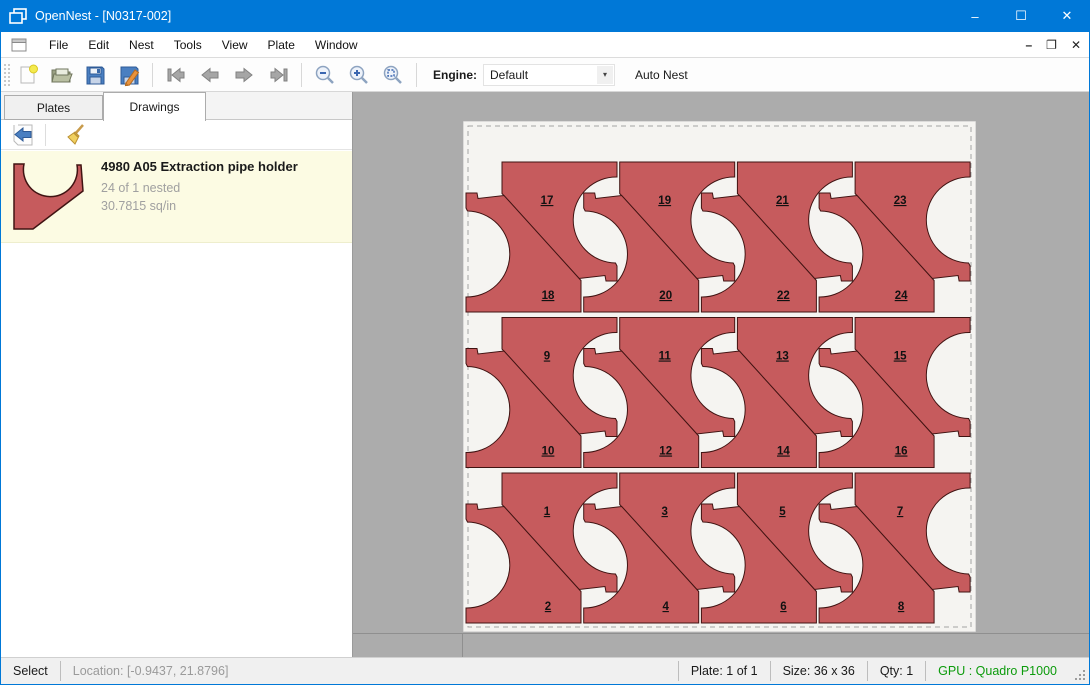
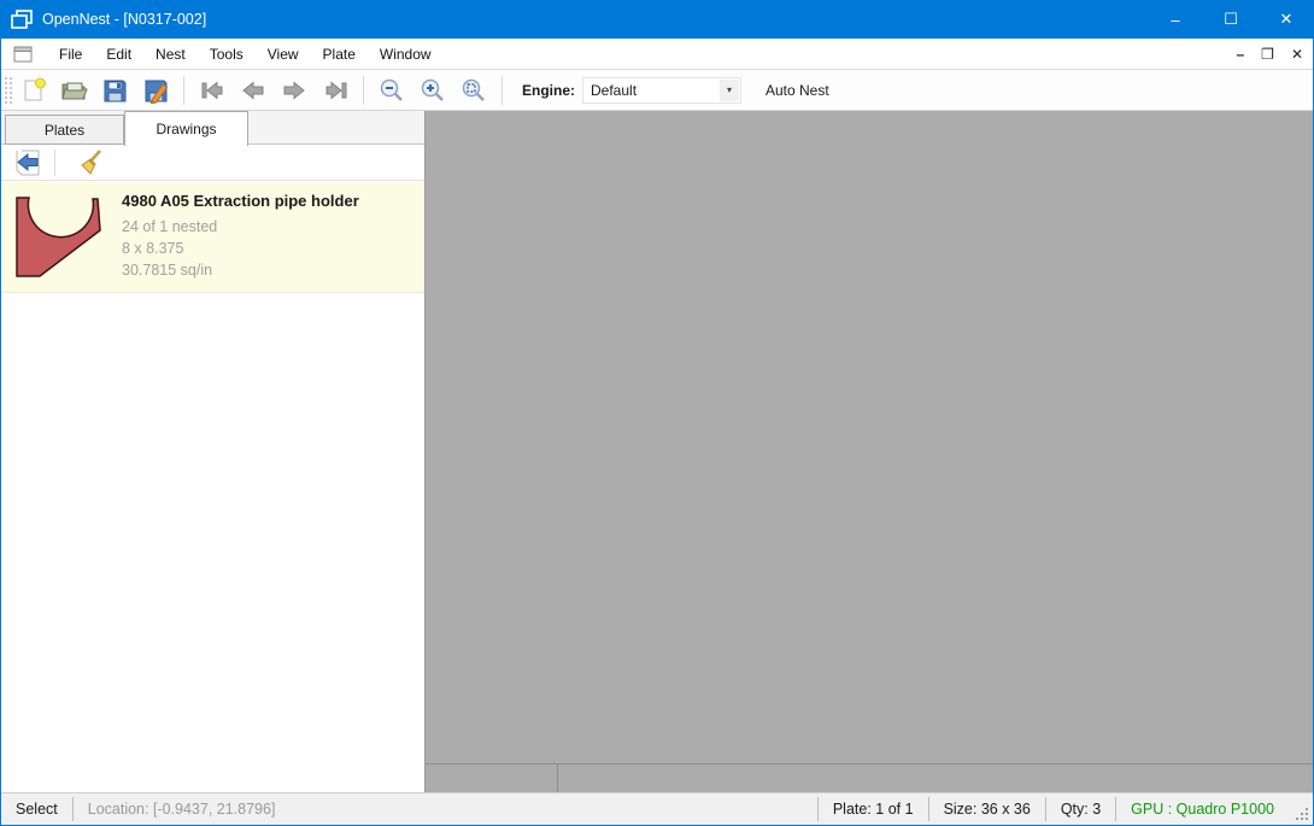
  OpenNest - [N0317-002]
  –
  ☐
  ✕
  File
  Edit
  Nest
  Tools
  View
  Plate
  Window
  –
  ❐
  ✕
  Engine:
  Default
  ▾
  Auto Nest
  Plates
  Drawings
  4980 A05 Extraction pipe holder
  24 of 1 nested
+ 8 x 8.375
  30.7815 sq/in
- 17
- 18
- 19
- 20
- 21
- 22
- 23
- 24
- 9
- 10
- 11
- 12
- 13
- 14
- 15
- 16
- 1
- 2
- 3
- 4
- 5
- 6
- 7
- 8
  Select
  Location: [-0.9437, 21.8796]
  Plate: 1 of 1
  Size: 36 x 36
- Qty: 1
+ Qty: 3
  GPU : Quadro P1000
